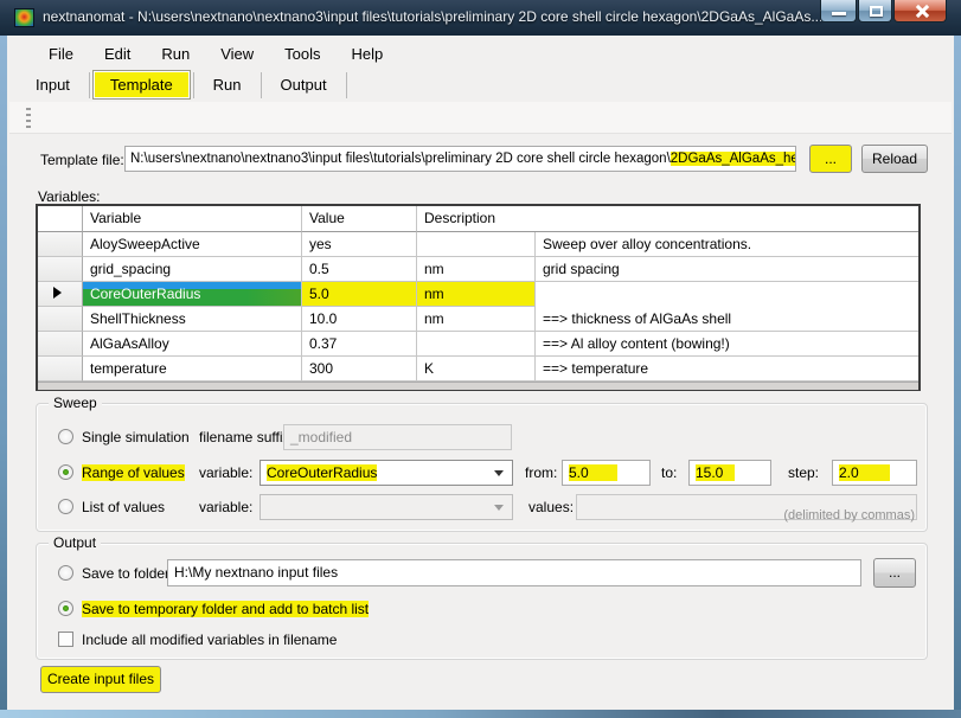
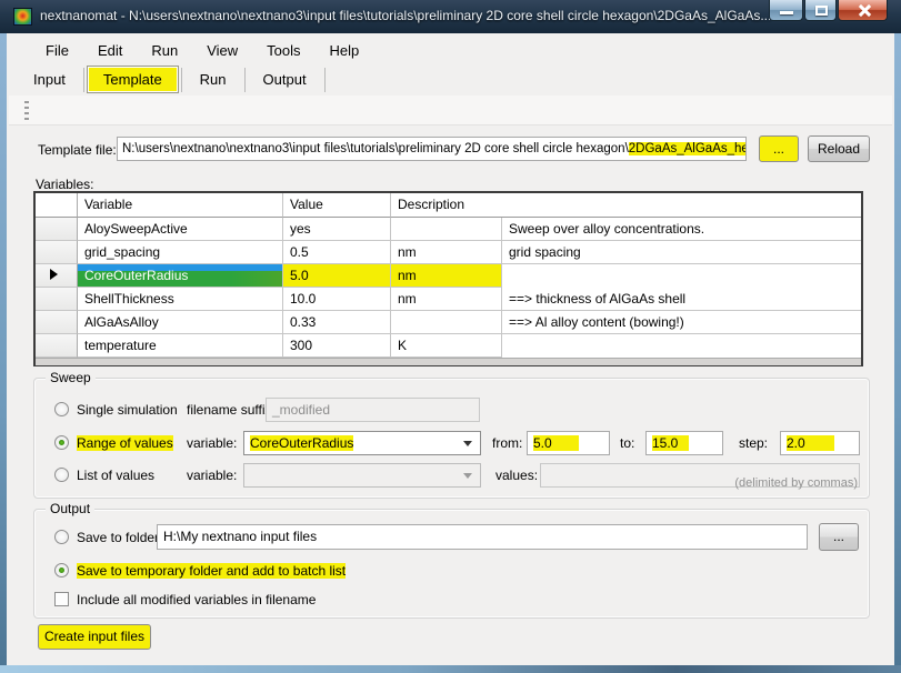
  nextnanomat - N:\users\nextnano\nextnano3\input files\tutorials\preliminary 2D core shell circle hexagon\2DGaAs_AlGaAs..
  File
  Edit
  Run
  View
  Tools
  Help
  Input
  Template
  Run
  Output
  Template file:
  N:\users\nextnano\nextnano3\input files\tutorials\preliminary 2D core shell circle hexagon\
  2DGaAs_AlGaAs_he
  ...
  Reload
  Variables:
  Variable
  Value
  Description
  AloySweepActive
  yes
  Sweep over alloy concentrations.
  grid_spacing
  0.5
  nm
  grid spacing
  CoreOuterRadius
  5.0
  nm
  ShellThickness
  10.0
  nm
  ==> thickness of AlGaAs shell
  AlGaAsAlloy
- 0.37
+ 0.33
  ==> Al alloy content (bowing!)
  temperature
  300
  K
- ==> temperature
  Sweep
  Single simulation
  filename suffi
  _modified
  Range of values
  variable:
  CoreOuterRadius
  from:
  5.0
  to:
  15.0
  step:
  2.0
  List of values
  variable:
  values:
  (delimited by commas)
  Output
  Save to folde
  H:\My nextnano input files
  ...
  Save to temporary folder and add to batch list
  Include all modified variables in filename
  Create input files
